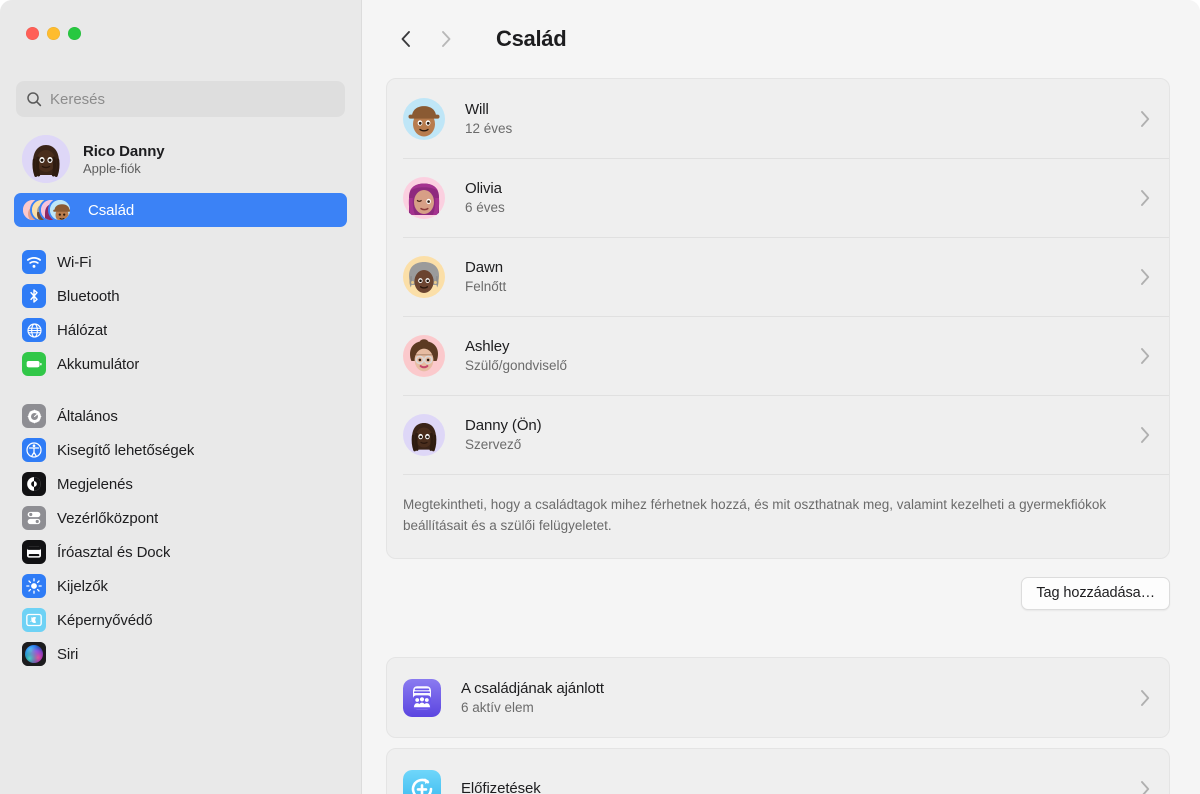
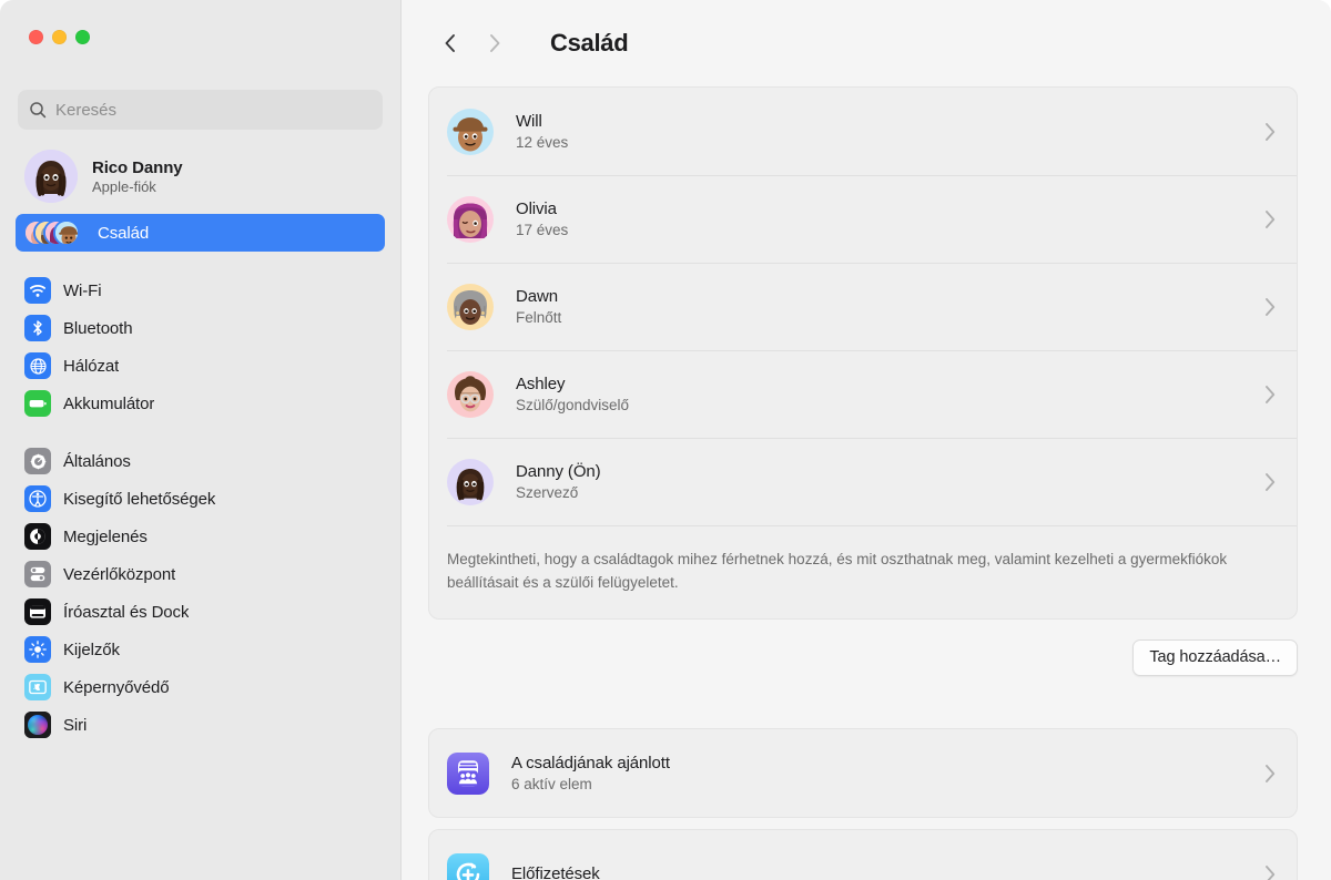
  Keresés
  Rico Danny
  Apple-fiók
  Család
  Wi-Fi
  Bluetooth
  Hálózat
  Akkumulátor
  Általános
  Kisegítő lehetőségek
  Megjelenés
  Vezérlőközpont
  Íróasztal és Dock
  Kijelzők
  Képernyővédő
  Siri
  Család
  Will
  12 éves
  Olivia
- 6 éves
+ 17 éves
  Dawn
  Felnőtt
  Ashley
  Szülő/gondviselő
  Danny (Ön)
  Szervező
  Megtekintheti, hogy a családtagok mihez férhetnek hozzá, és mit oszthatnak meg, valamint kezelheti a gyermekfiókok beállításait és a szülői felügyeletet.
  Tag hozzáadása…
  A családjának ajánlott
  6 aktív elem
  Előfizetések
